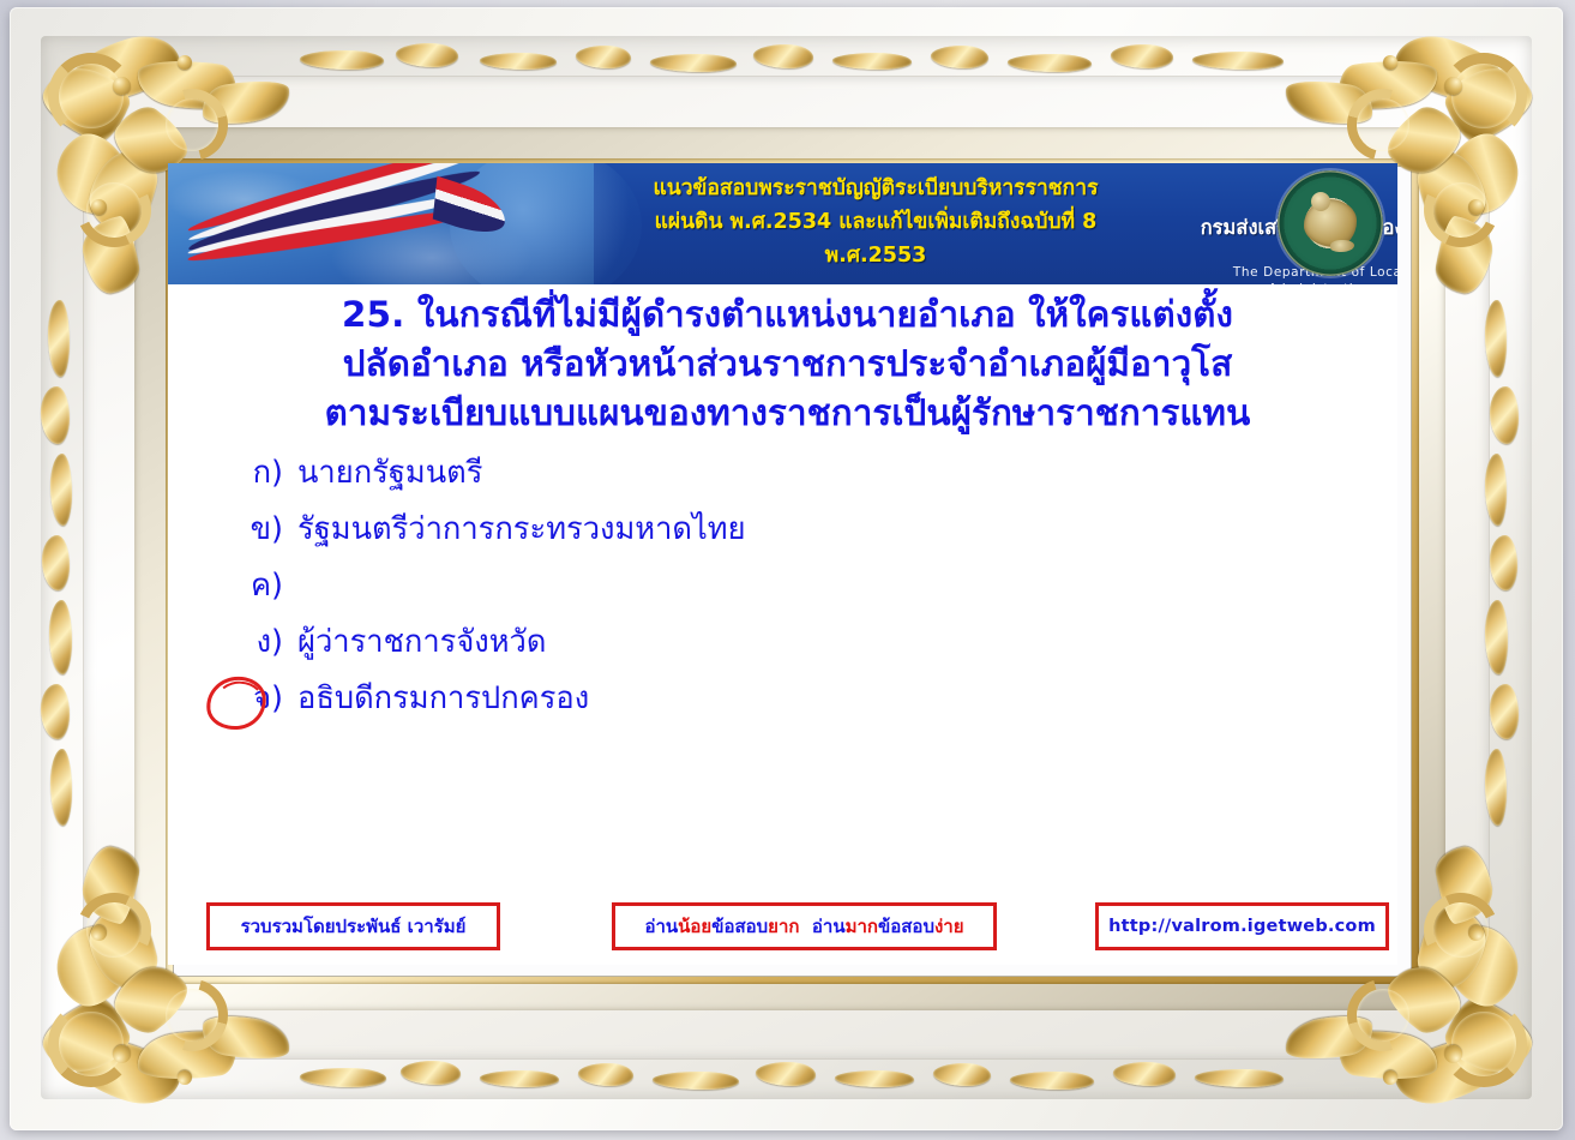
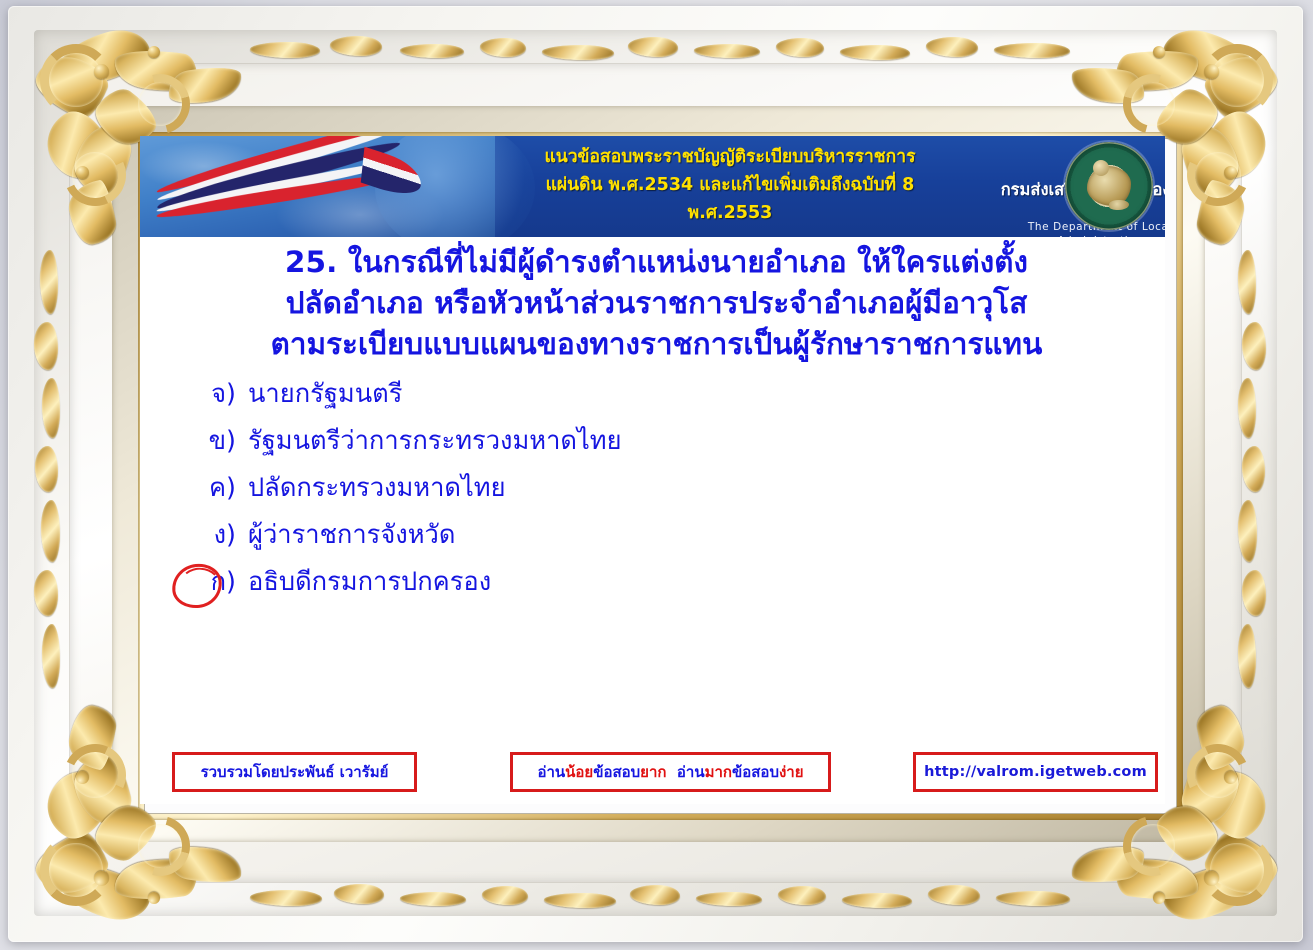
  แนวข้อสอบพระราชบัญญัติระเบียบบริหารราชการ
  แผ่นดิน พ.ศ.2534 และแก้ไขเพิ่มเติมถึงฉบับที่ 8
  พ.ศ.2553
  25. ในกรณีที่ไม่มีผู้ดำรงตำแหน่งนายอำเภอ ให้ใครแต่งตั้ง
  ปลัดอำเภอ หรือหัวหน้าส่วนราชการประจำอำเภอผู้มีอาวุโส
  ตามระเบียบแบบแผนของทางราชการเป็นผู้รักษาราชการแทน
- ก)
+ จ)
  นายกรัฐมนตรี
  ข)
  รัฐมนตรีว่าการกระทรวงมหาดไทย
  ค)
+ ปลัดกระทรวงมหาดไทย
  ง)
  ผู้ว่าราชการจังหวัด
- จ)
+ ก)
  อธิบดีกรมการปกครอง
  รวบรวมโดยประพันธ์ เวารัมย์
  อ่าน
  น้อย
  ข้อสอบ
  ยาก
  อ่าน
  มาก
  ข้อสอบ
  ง่าย
  http://valrom.igetweb.com
